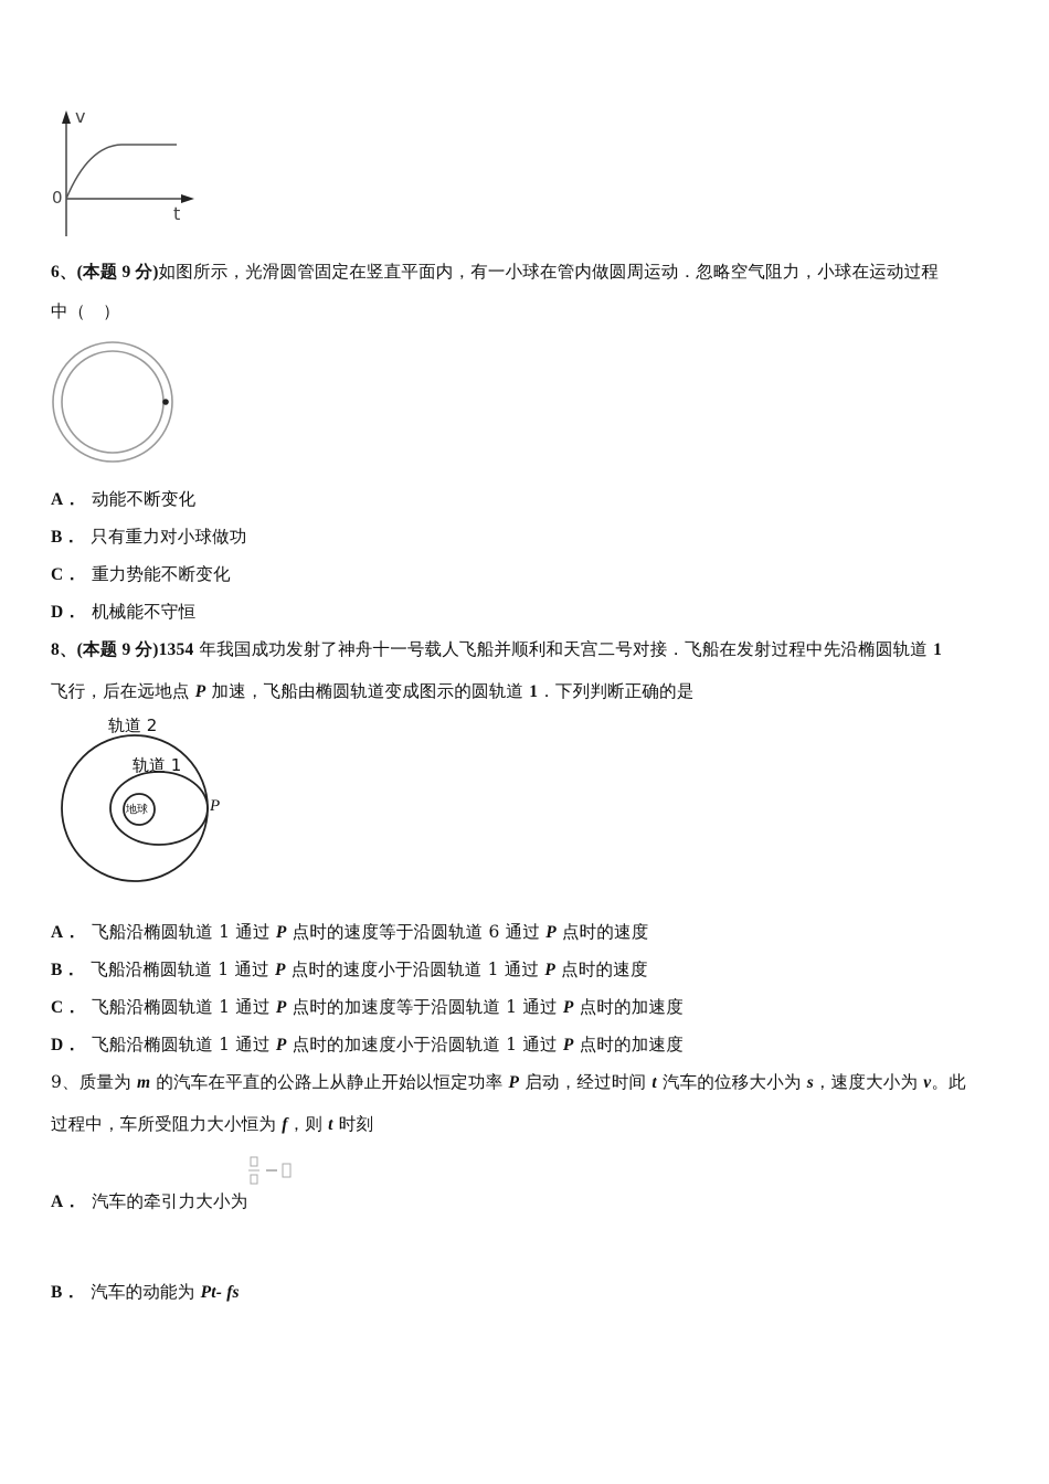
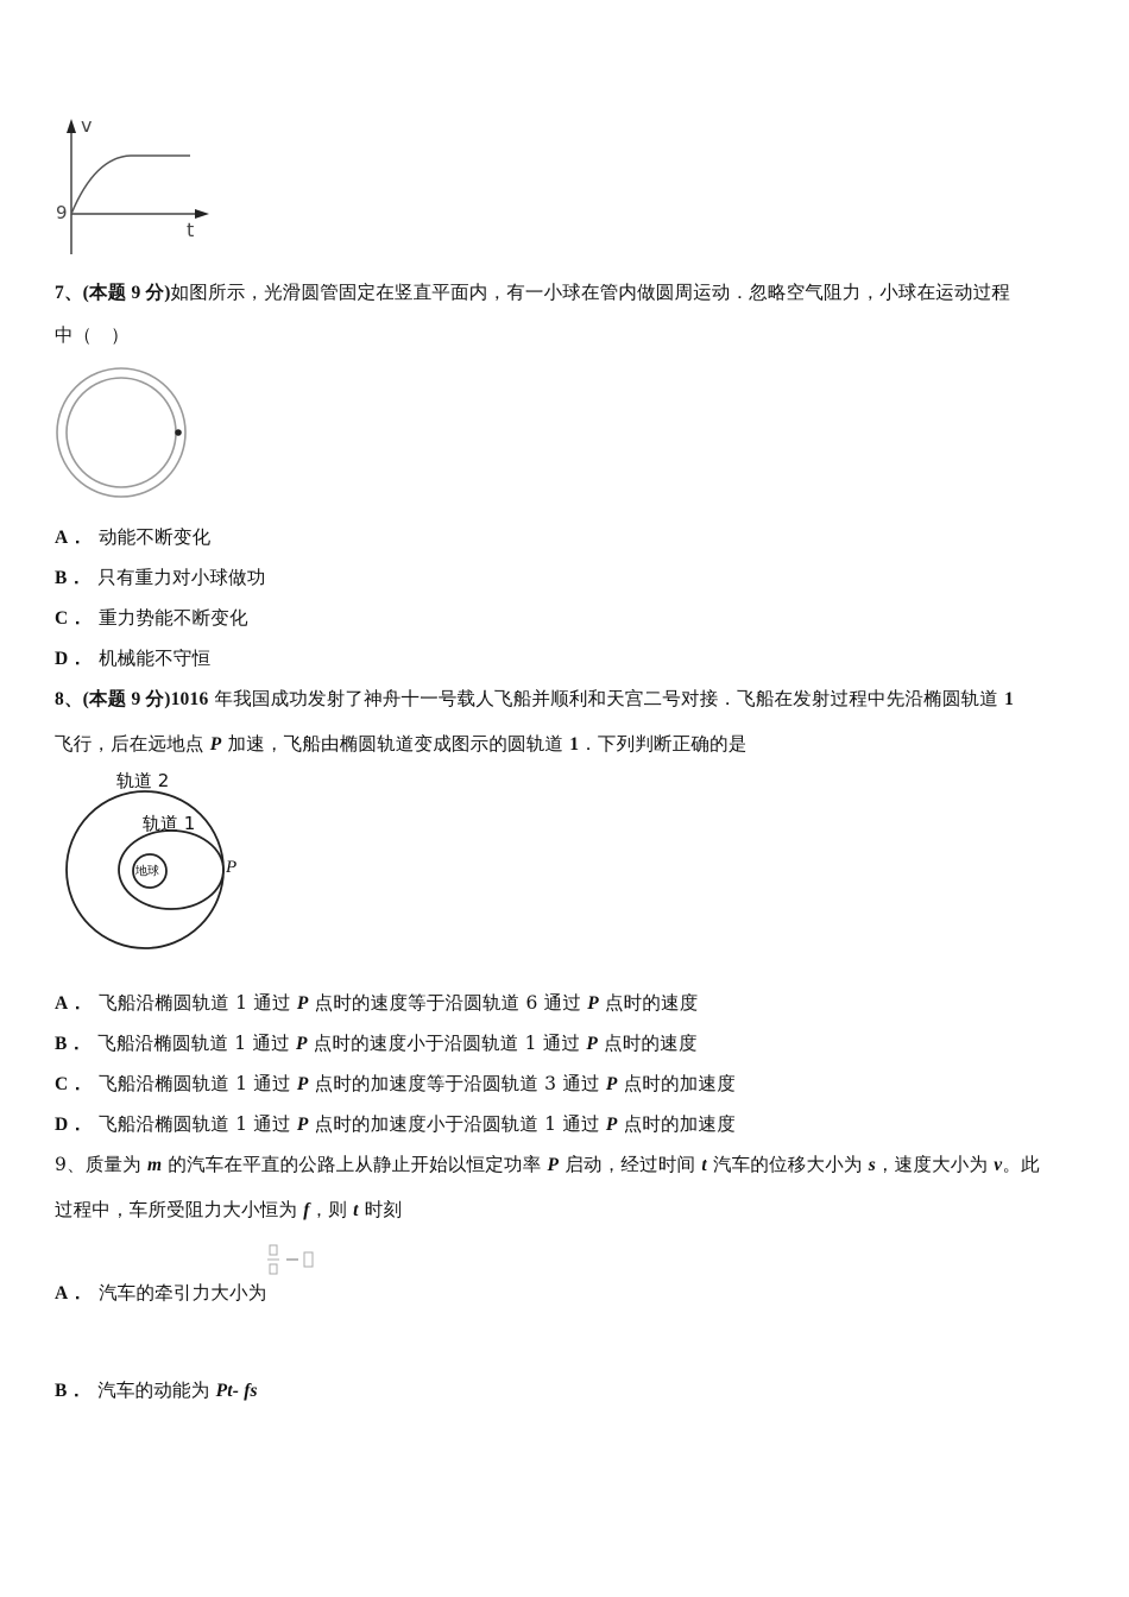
  v
  t
- 0
+ 9
- 6、(本题 9 分)如图所示，光滑圆管固定在竖直平面内，有一小球在管内做圆周运动．忽略空气阻力，小球在运动过程
+ 7、(本题 9 分)如图所示，光滑圆管固定在竖直平面内，有一小球在管内做圆周运动．忽略空气阻力，小球在运动过程
  中（ ）
  A． 动能不断变化
  B． 只有重力对小球做功
  C． 重力势能不断变化
  D． 机械能不守恒
- 8、(本题 9 分)1354 年我国成功发射了神舟十一号载人飞船并顺利和天宫二号对接．飞船在发射过程中先沿椭圆轨道 1
+ 8、(本题 9 分)1016 年我国成功发射了神舟十一号载人飞船并顺利和天宫二号对接．飞船在发射过程中先沿椭圆轨道 1
  飞行，后在远地点 P 加速，飞船由椭圆轨道变成图示的圆轨道 1．下列判断正确的是
  轨道 2
  轨道 1
  地球
  P
  A． 飞船沿椭圆轨道 1 通过 P 点时的速度等于沿圆轨道 6 通过 P 点时的速度
  B． 飞船沿椭圆轨道 1 通过 P 点时的速度小于沿圆轨道 1 通过 P 点时的速度
- C． 飞船沿椭圆轨道 1 通过 P 点时的加速度等于沿圆轨道 1 通过 P 点时的加速度
+ C． 飞船沿椭圆轨道 1 通过 P 点时的加速度等于沿圆轨道 3 通过 P 点时的加速度
  D． 飞船沿椭圆轨道 1 通过 P 点时的加速度小于沿圆轨道 1 通过 P 点时的加速度
  9、质量为 m 的汽车在平直的公路上从静止开始以恒定功率 P 启动，经过时间 t 汽车的位移大小为 s，速度大小为 v。此
  过程中，车所受阻力大小恒为 f，则 t 时刻
  A． 汽车的牵引力大小为
  B． 汽车的动能为 Pt- fs
